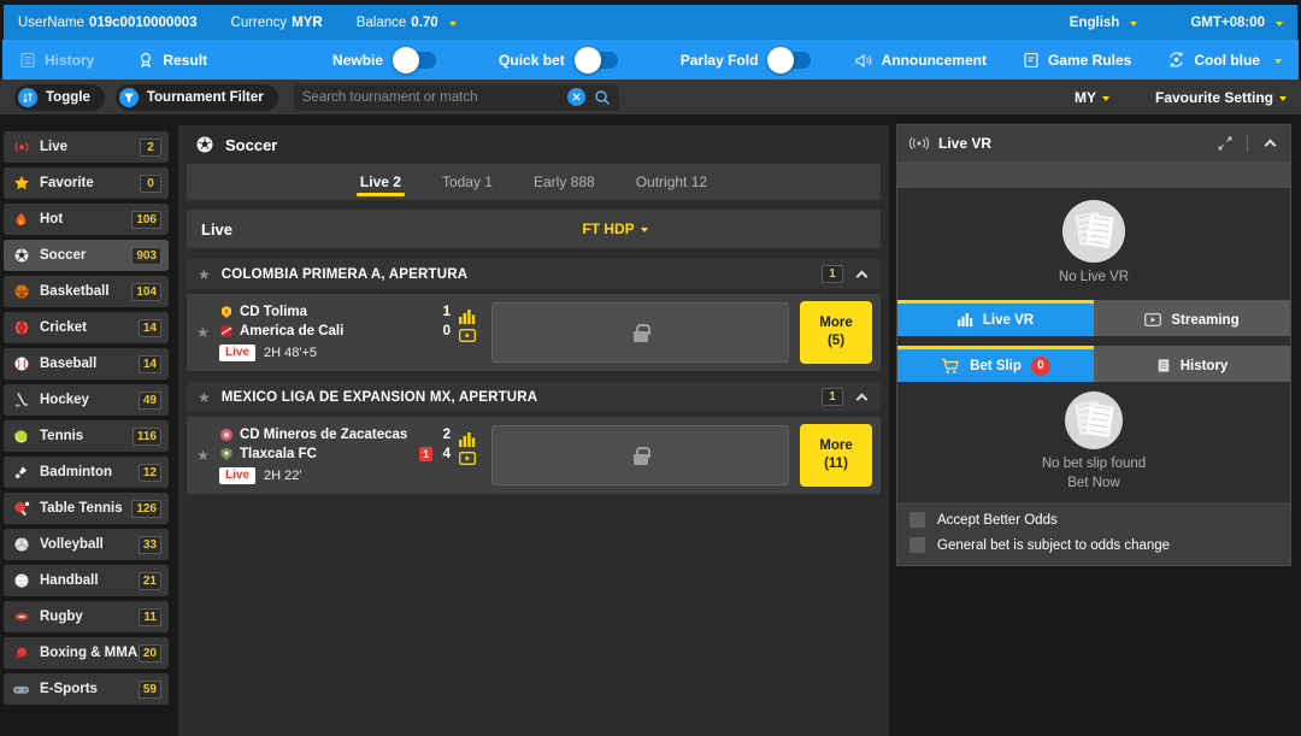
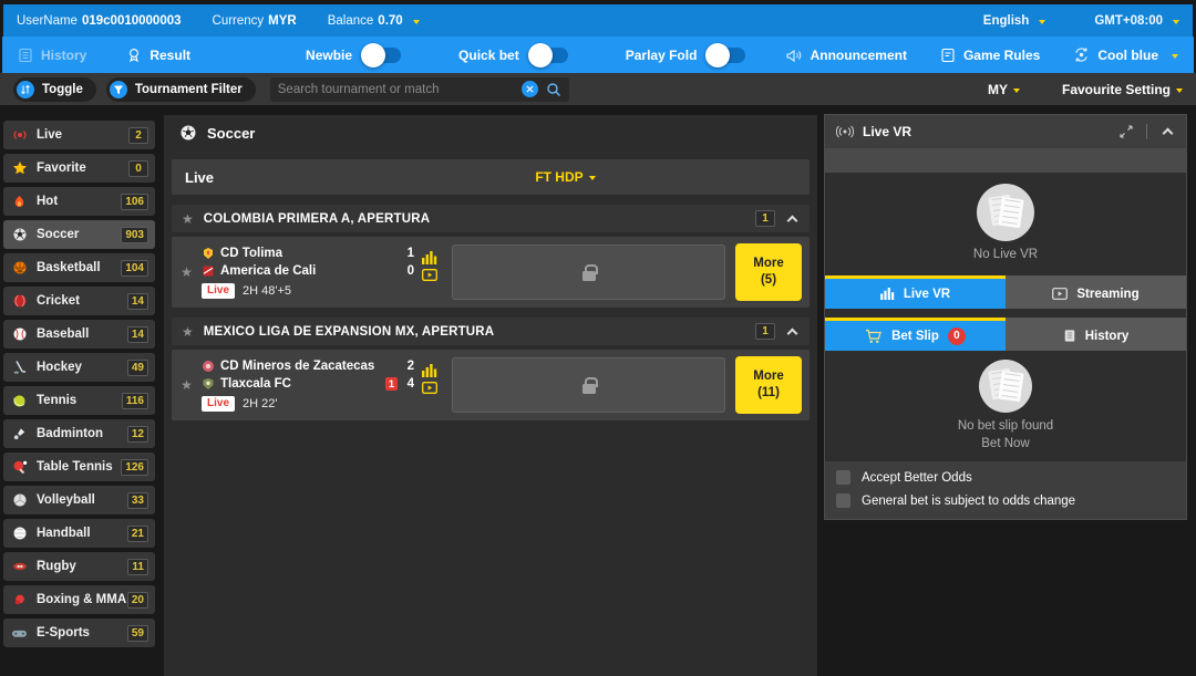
  UserName
  019c0010000003
  Currency
  MYR
  Balance
  0.70
  English
  GMT+08:00
  History
  Result
  Newbie
  Quick bet
  Parlay Fold
  Announcement
  Game Rules
  Cool blue
  Toggle
  Tournament Filter
  Search tournament or match
  MY
  Favourite Setting
  Live
  2
  Favorite
  0
  Hot
  106
  Soccer
  903
  Basketball
  104
  Cricket
  14
  Baseball
  14
  Hockey
  49
  Tennis
  116
  Badminton
  12
  Table Tennis
  126
  Volleyball
  33
  Handball
  21
  Rugby
  11
  Boxing & MMA
  20
  E-Sports
  59
  Soccer
- Live 2
- Today 1
- Early 888
- Outright 12
  Live
  FT HDP
  ★
  COLOMBIA PRIMERA A, APERTURA
  1
  ★
  CD Tolima
  1
  America de Cali
  0
  Live
  2H 48'+5
  More
  (5)
  ★
  MEXICO LIGA DE EXPANSION MX, APERTURA
  1
  ★
  CD Mineros de Zacatecas
  2
  Tlaxcala FC
  1
  4
  Live
  2H 22'
  More
  (11)
  Live VR
  No Live VR
  Live VR
  Streaming
  Bet Slip
  0
  History
  No bet slip found
  Bet Now
  Accept Better Odds
  General bet is subject to odds change
